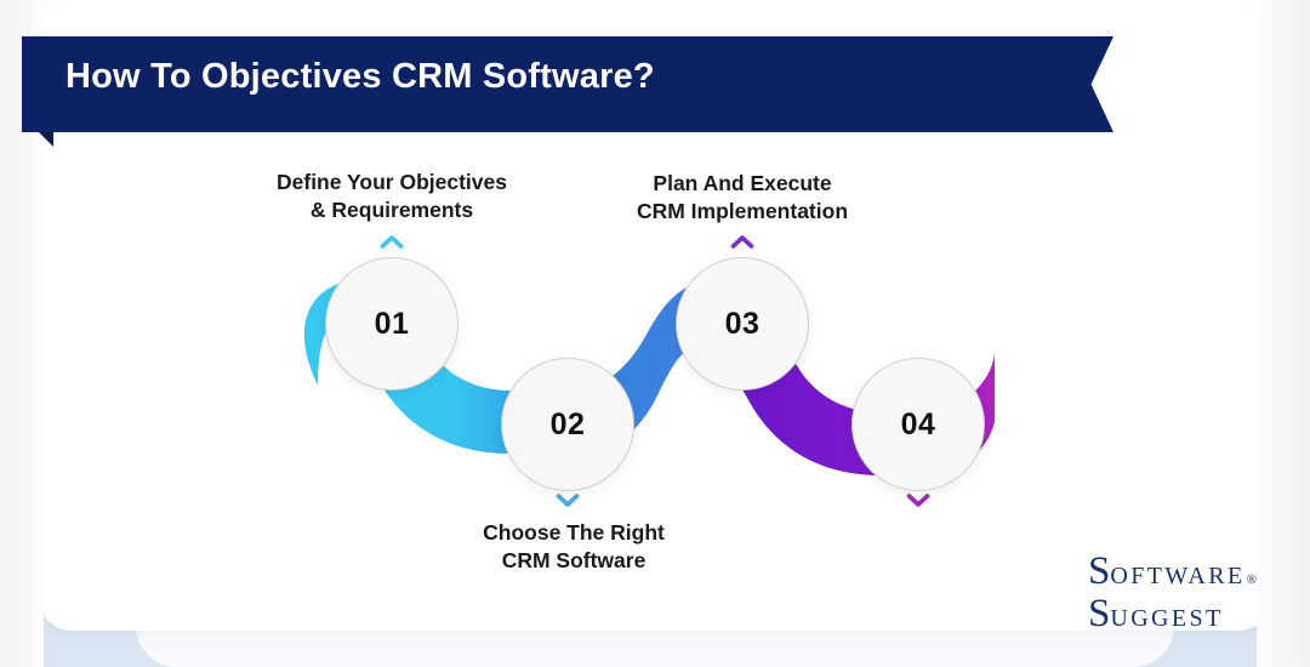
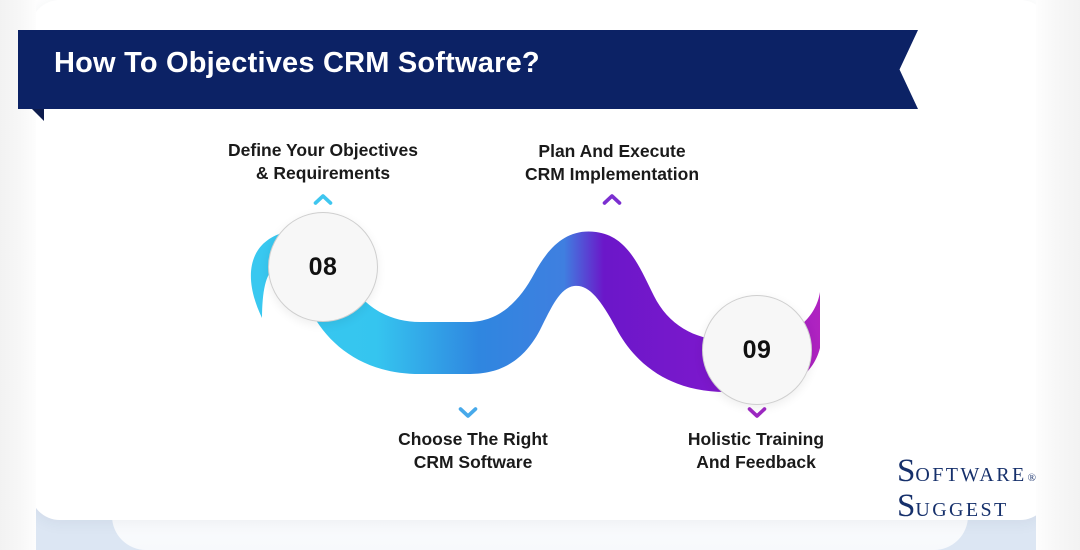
  How To Objectives CRM Software?
- 01
+ 08
- 02
- 03
- 04
+ 09
  Define Your Objectives
  & Requirements
  Choose The Right
  CRM Software
  Plan And Execute
  CRM Implementation
+ Holistic Training
+ And Feedback
  S
  OFTWARE
  ®
  S
  UGGEST
